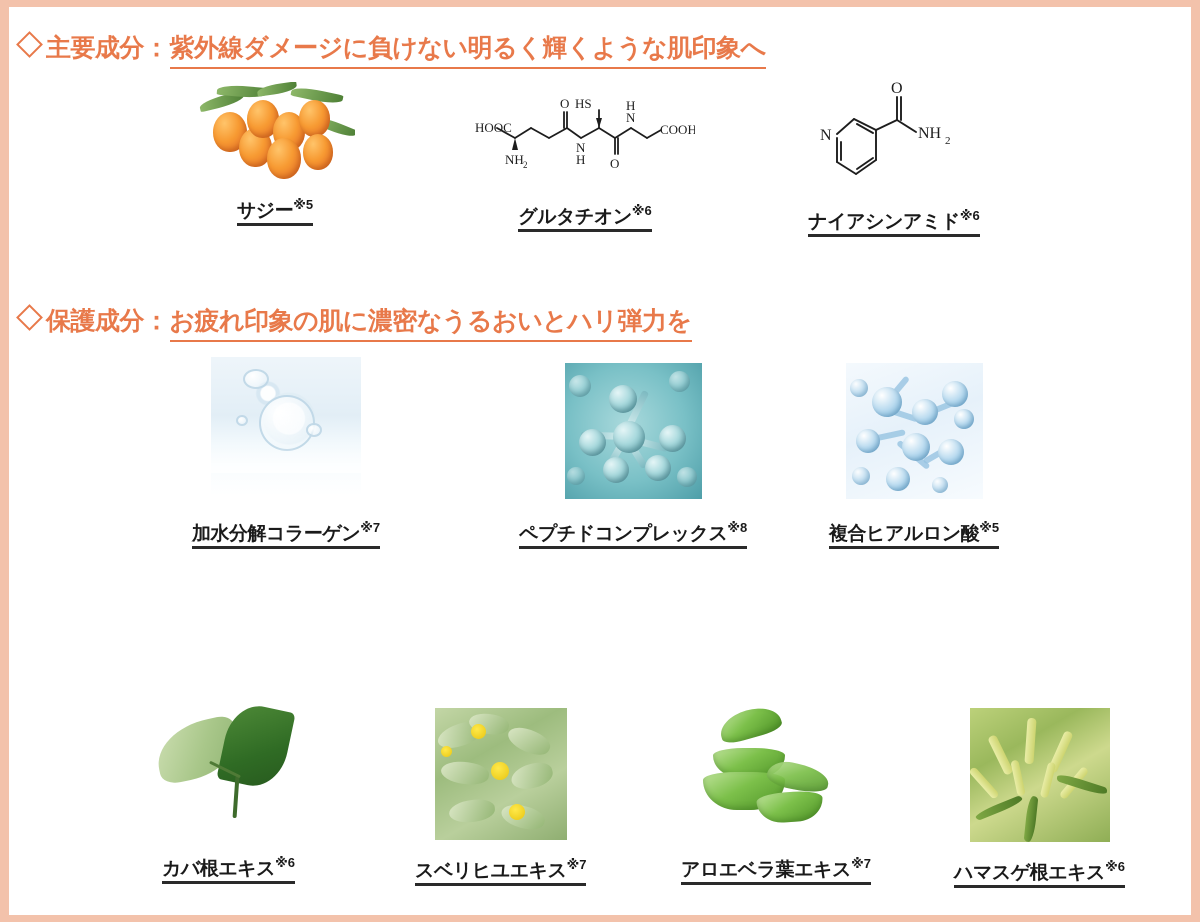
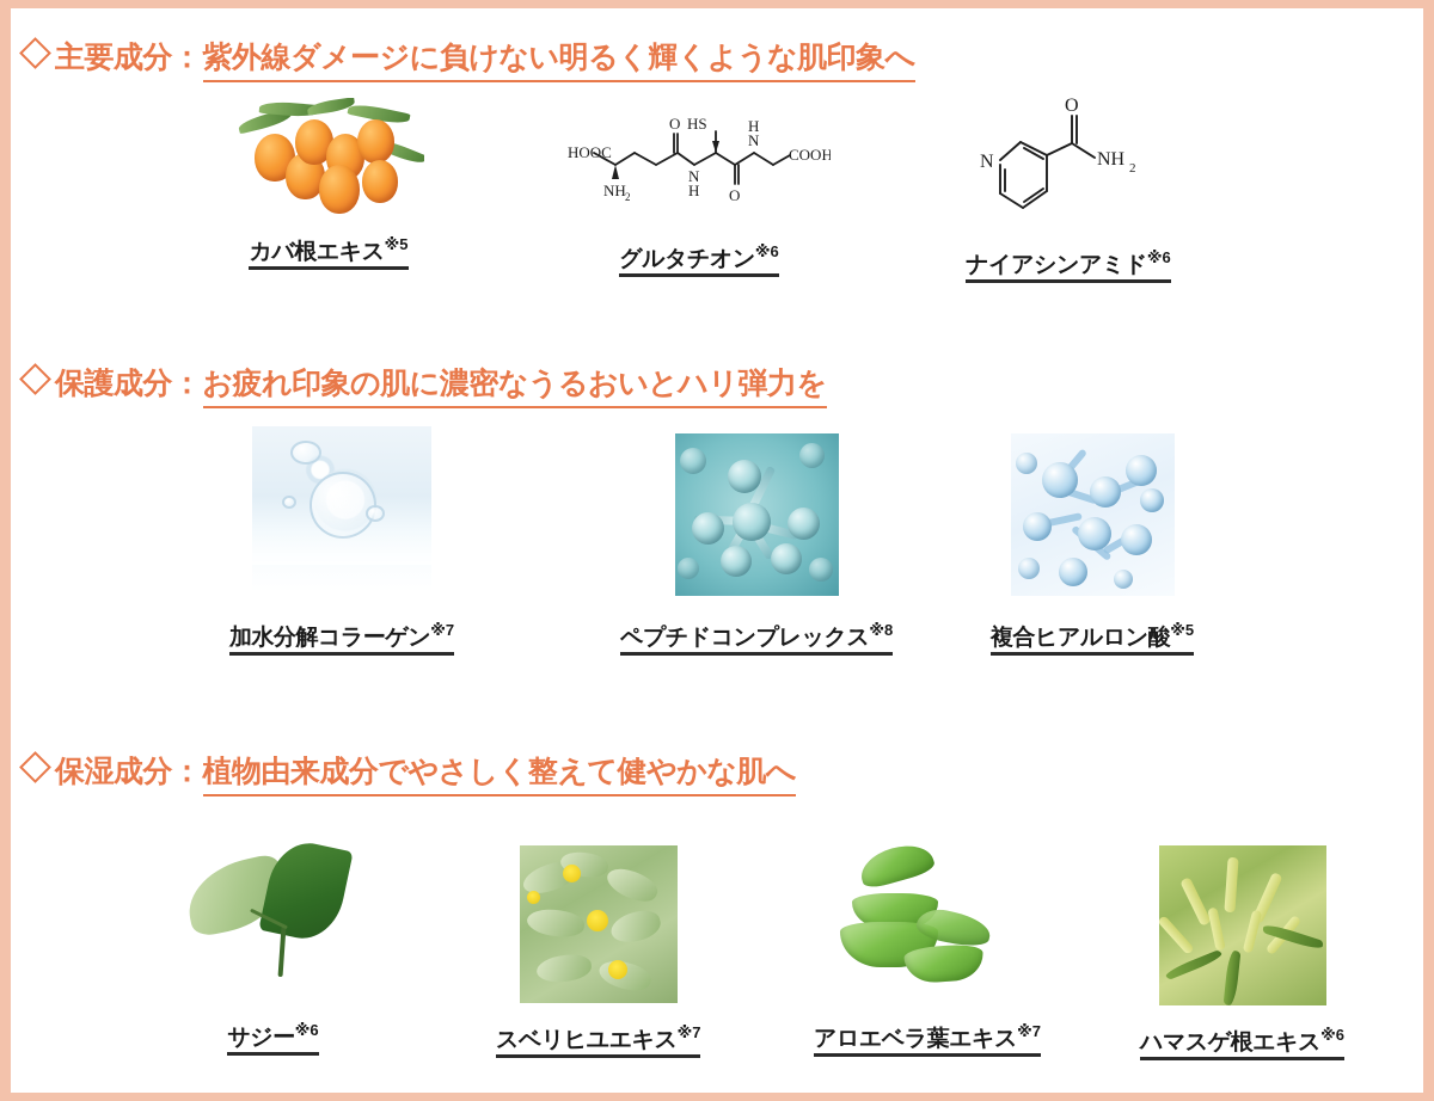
  主要成分：
  紫外線ダメージに負けない明るく輝くような肌印象へ
- サジー※5
+ カバ根エキス※5
  HOOC
  NH
  2
  O
  HS
  N
  H
  O
  N
  H
  COOH
  グルタチオン※6
  N
  O
  NH
  2
  ナイアシンアミド※6
  保護成分：
  お疲れ印象の肌に濃密なうるおいとハリ弾力を
  加水分解コラーゲン※7
  ペプチドコンプレックス※8
  複合ヒアルロン酸※5
+ 保湿成分：
+ 植物由来成分でやさしく整えて健やかな肌へ
- カバ根エキス※6
+ サジー※6
  スベリヒユエキス※7
  アロエベラ葉エキス※7
  ハマスゲ根エキス※6
